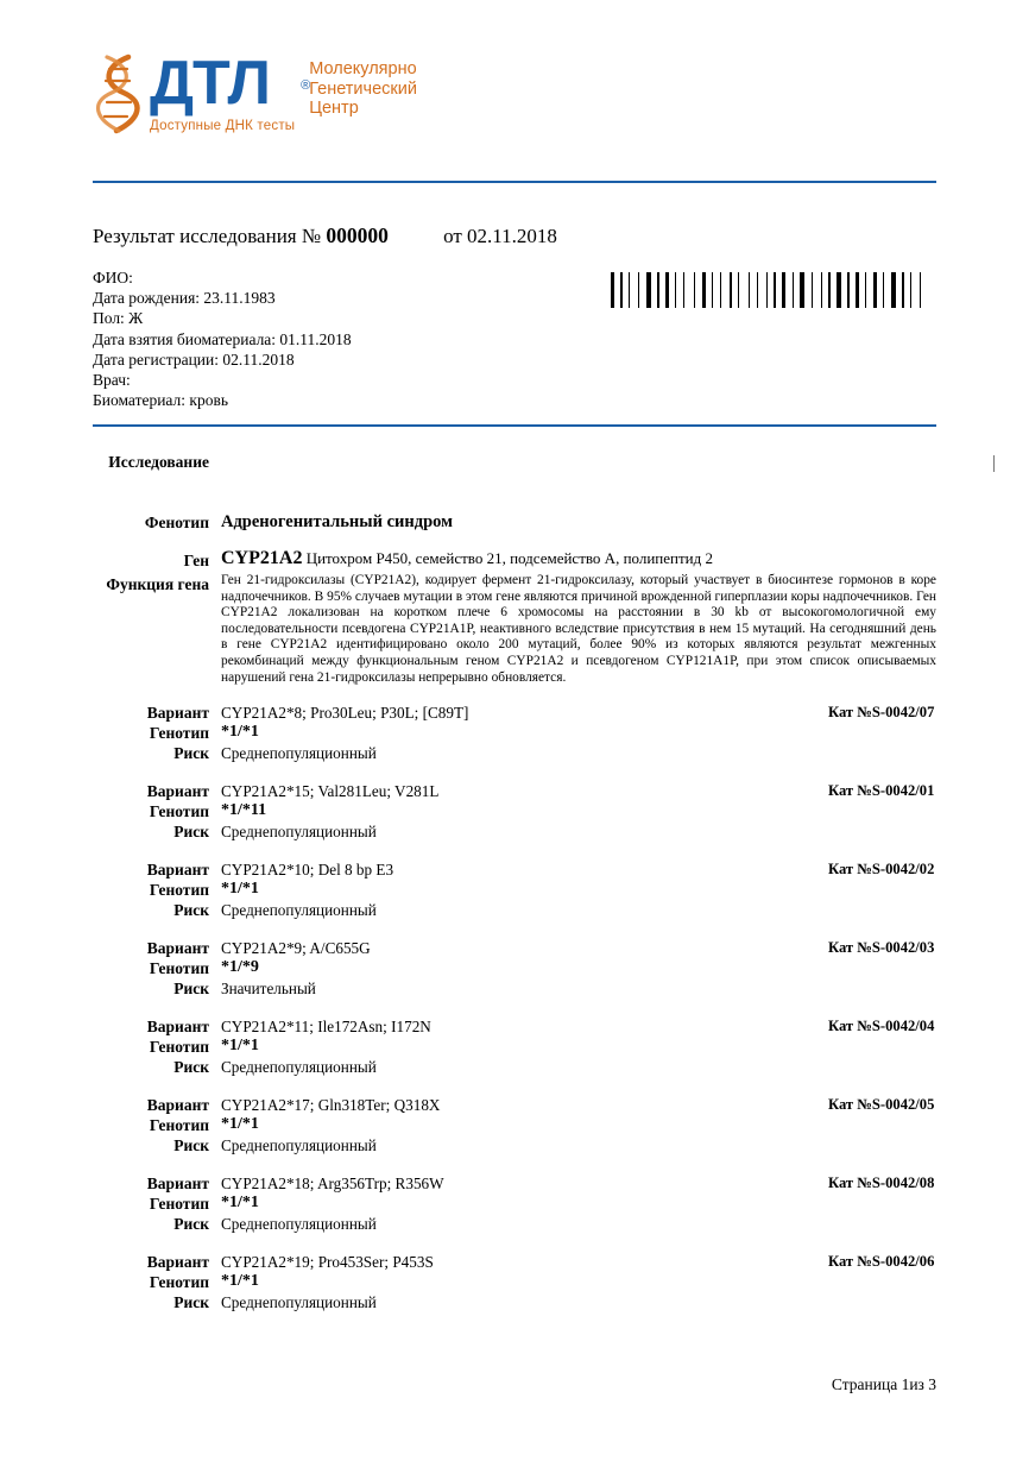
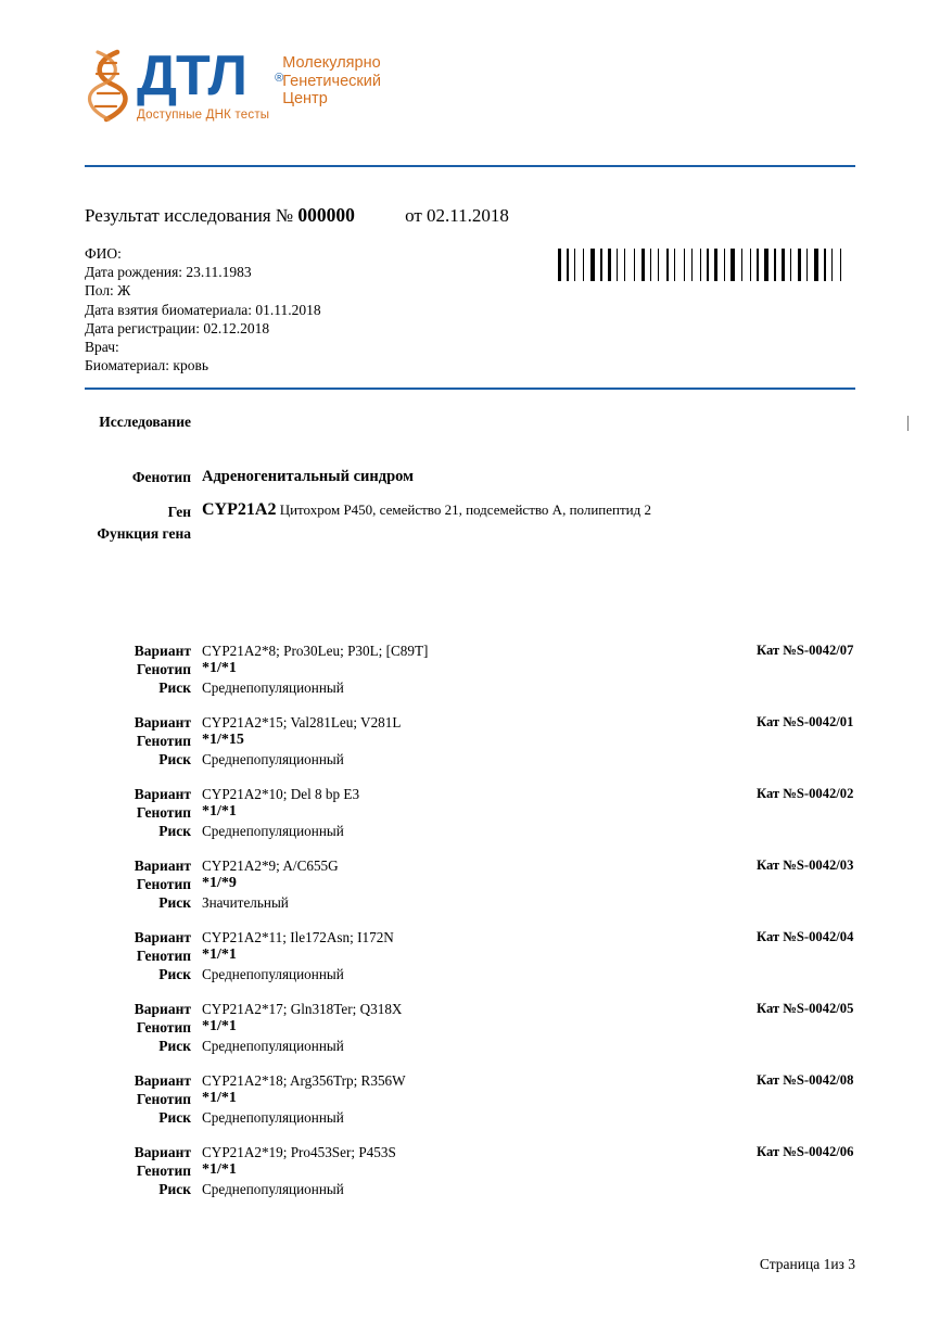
  ДТЛ
  ®
  Доступные ДНК тесты
  Молекулярно
  Генетический
  Центр
  Результат исследования № 000000 от 02.11.2018
  ФИО:
  Дата рождения: 23.11.1983
  Пол: Ж
  Дата взятия биоматериала: 01.11.2018
- Дата регистрации: 02.11.2018
+ Дата регистрации: 02.12.2018
  Врач:
  Биоматериал: кровь
  Исследование
  Фенотип
  Адреногенитальный синдром
  Ген
  CYP21A2 Цитохром Р450, семейство 21, подсемейство А, полипептид 2
  Функция гена
- Ген 21-гидроксилазы (CYP21A2), кодирует фермент 21-гидроксилазу, который участвует в биосинтезе гормонов в коре надпочечников. В 95% случаев мутации в этом гене являются причиной врожденной гиперплазии коры надпочечников. Ген CYP21A2 локализован на коротком плече 6 хромосомы на расстоянии в 30 kb от высокогомологичной ему последовательности псевдогена CYP21A1P, неактивного вследствие присутствия в нем 15 мутаций. На сегодняшний день в гене CYP21A2 идентифицировано около 200 мутаций, более 90% из которых являются результат межгенных рекомбинаций между функциональным геном CYP21A2 и псевдогеном CYP121A1P, при этом список описываемых нарушений гена 21-гидроксилазы непрерывно обновляется.
  Вариант
  CYP21A2*8; Pro30Leu; P30L; [C89T]
  Кат №S-0042/07
  Генотип
  *1/*1
  Риск
  Среднепопуляционный
  Вариант
  CYP21A2*15; Val281Leu; V281L
  Кат №S-0042/01
  Генотип
- *1/*11
+ *1/*15
  Риск
  Среднепопуляционный
  Вариант
  CYP21A2*10; Del 8 bp E3
  Кат №S-0042/02
  Генотип
  *1/*1
  Риск
  Среднепопуляционный
  Вариант
  CYP21A2*9; A/C655G
  Кат №S-0042/03
  Генотип
  *1/*9
  Риск
  Значительный
  Вариант
  CYP21A2*11; Ile172Asn; I172N
  Кат №S-0042/04
  Генотип
  *1/*1
  Риск
  Среднепопуляционный
  Вариант
  CYP21A2*17; Gln318Ter; Q318X
  Кат №S-0042/05
  Генотип
  *1/*1
  Риск
  Среднепопуляционный
  Вариант
  CYP21A2*18; Arg356Trp; R356W
  Кат №S-0042/08
  Генотип
  *1/*1
  Риск
  Среднепопуляционный
  Вариант
  CYP21A2*19; Pro453Ser; P453S
  Кат №S-0042/06
  Генотип
  *1/*1
  Риск
  Среднепопуляционный
  Страница 1из 3
